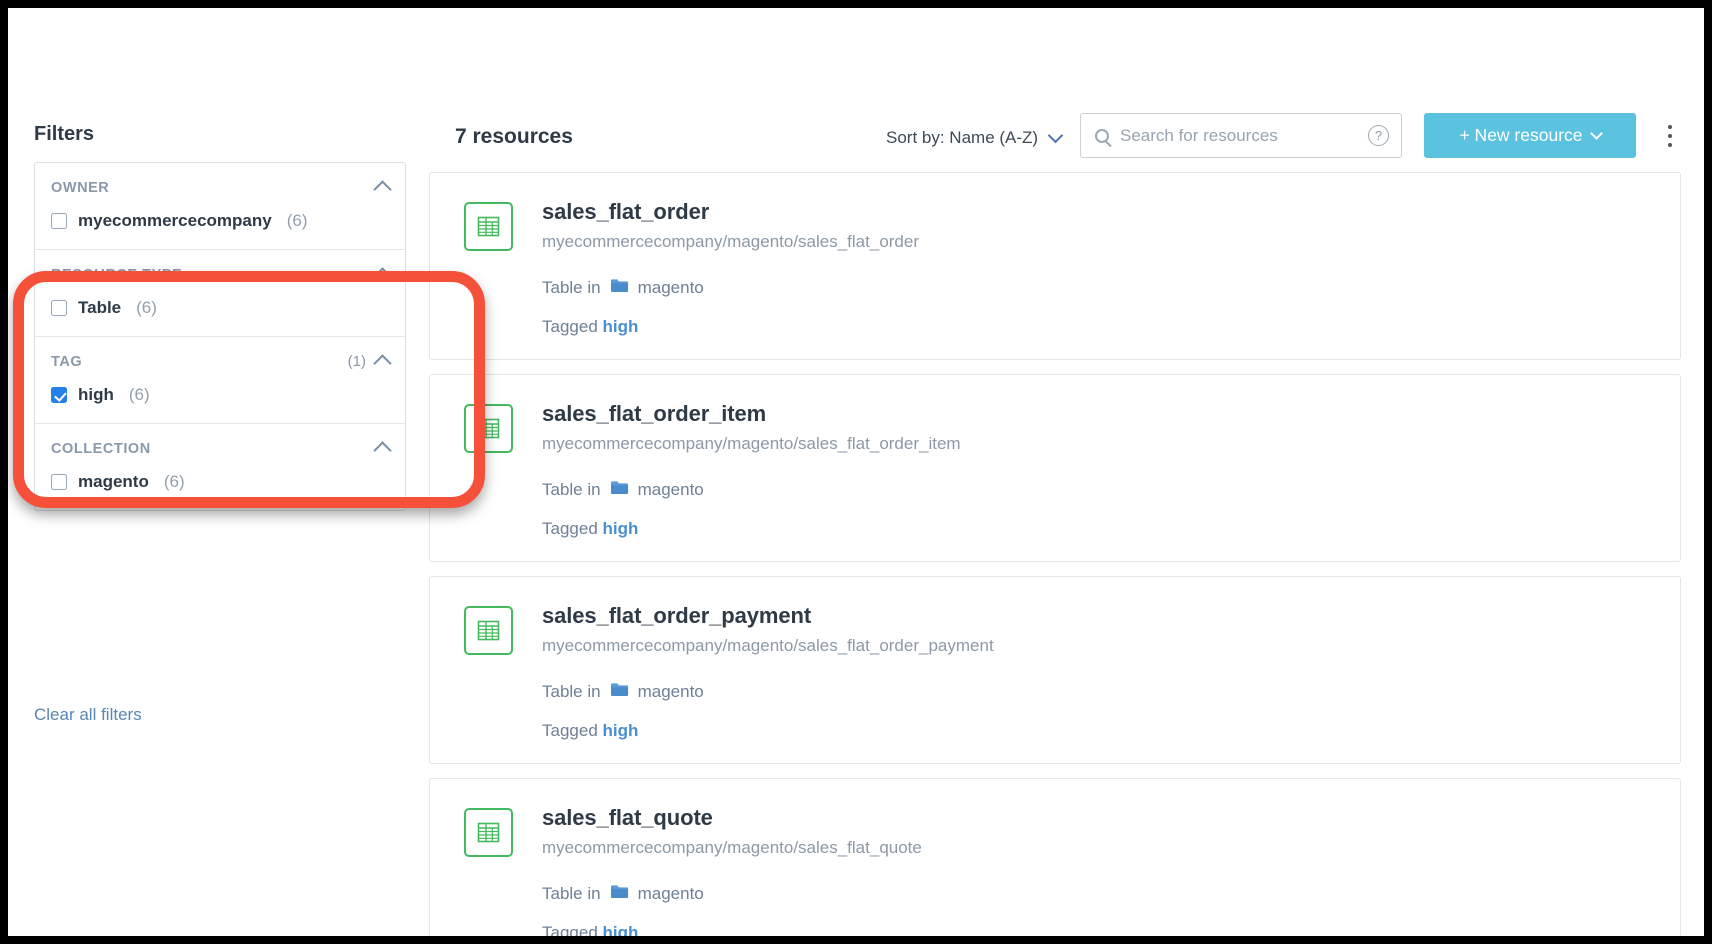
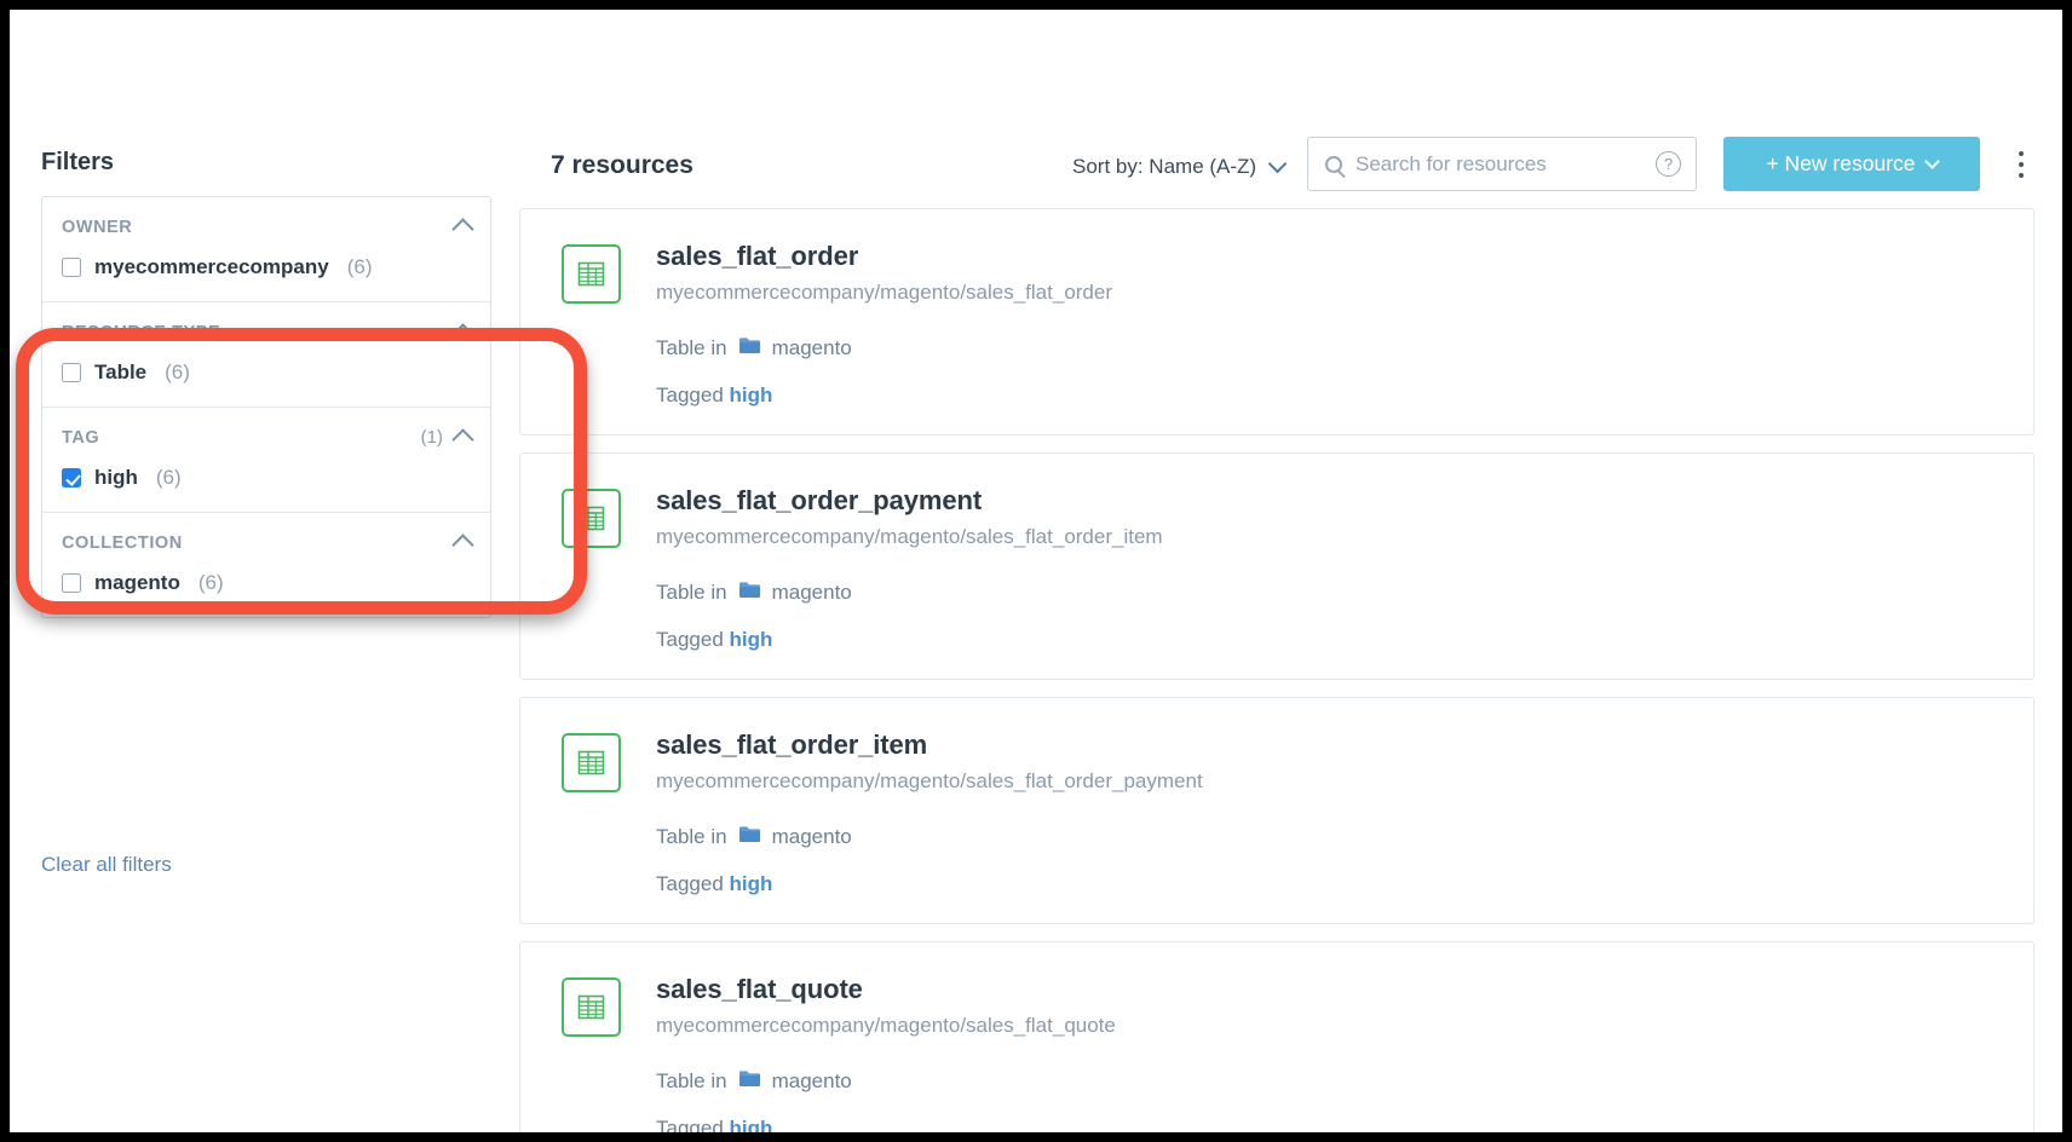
  Filters
  OWNER
  myecommercecompany
  (6)
  RESOURCE TYPE
  Table
  (6)
  TAG
  (1)
  high
  (6)
  COLLECTION
  magento
  (6)
  Clear all filters
  7 resources
  Sort by: Name (A-Z)
  Search for resources
  ?
  + New resource
  sales_flat_order
  myecommercecompany/magento/sales_flat_order
  Table in
  magento
  Tagged high
- sales_flat_order_item
+ sales_flat_order_payment
  myecommercecompany/magento/sales_flat_order_item
  Table in
  magento
  Tagged high
- sales_flat_order_payment
+ sales_flat_order_item
  myecommercecompany/magento/sales_flat_order_payment
  Table in
  magento
  Tagged high
  sales_flat_quote
  myecommercecompany/magento/sales_flat_quote
  Table in
  magento
  Tagged high
